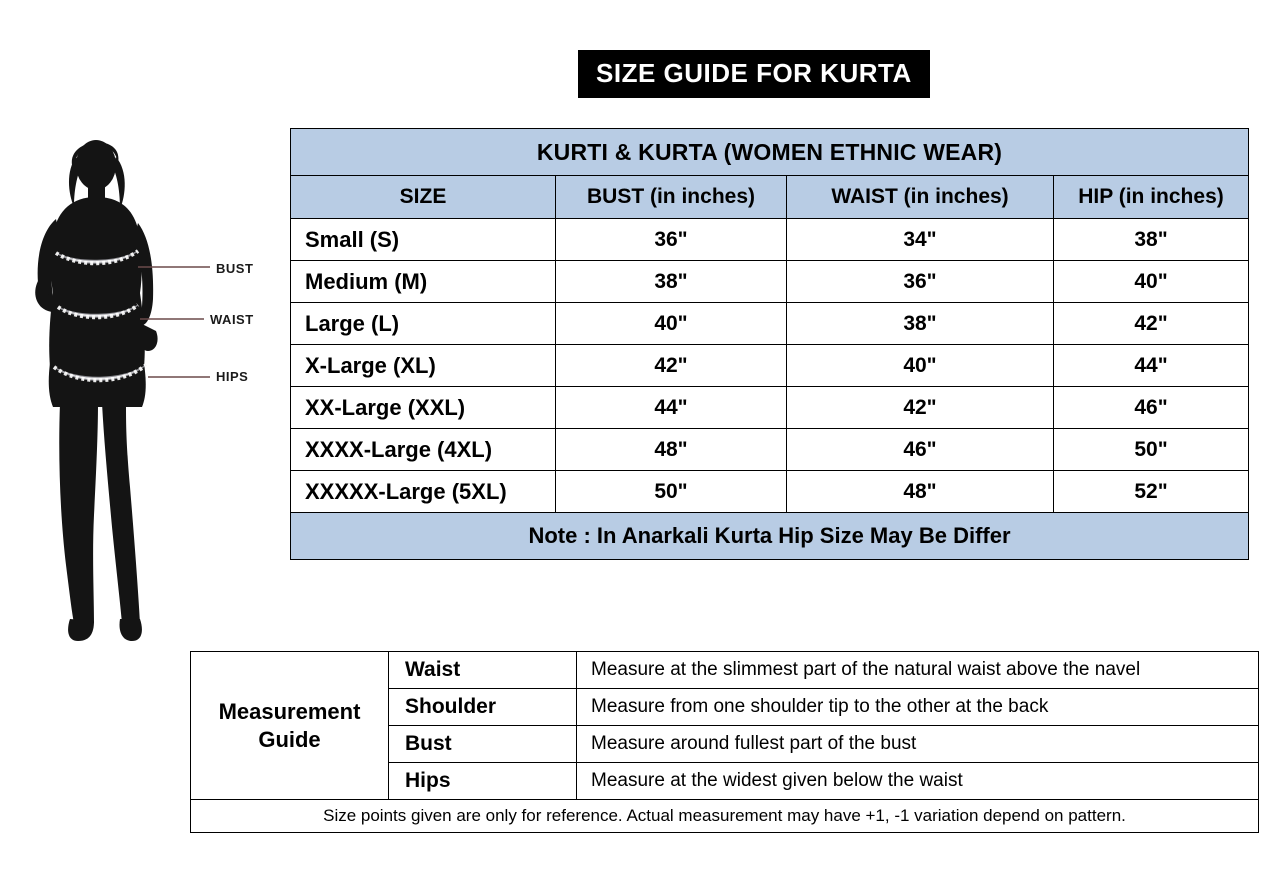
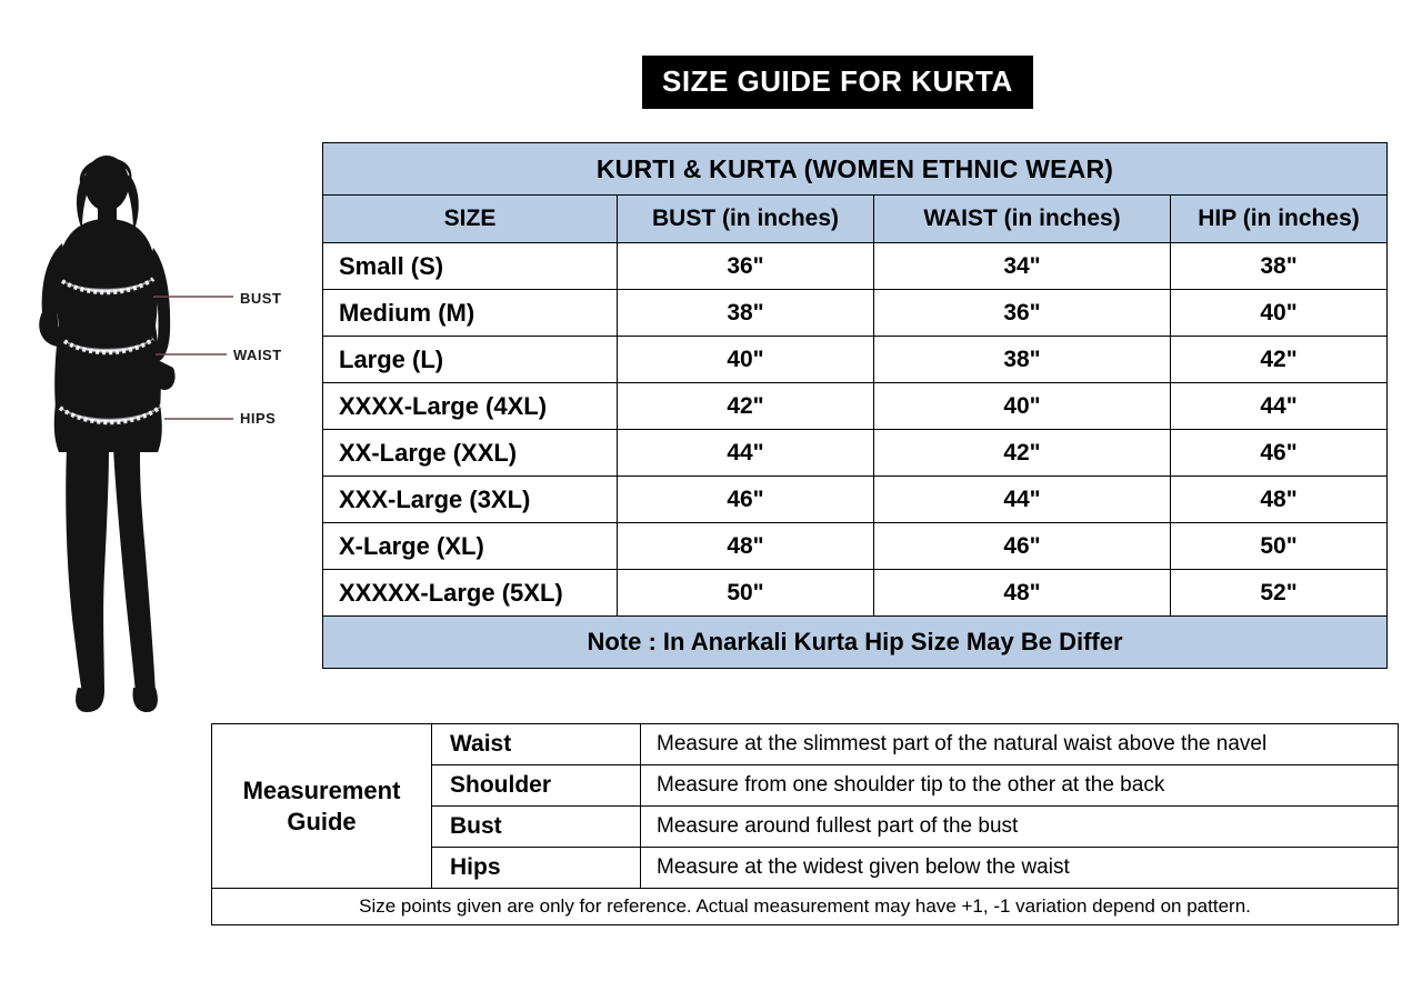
  SIZE GUIDE FOR KURTA
  BUST
  WAIST
  HIPS
  KURTI & KURTA (WOMEN ETHNIC WEAR)
  SIZE	BUST (in inches)	WAIST (in inches)	HIP (in inches)
  Small (S)	36"	34"	38"
  Medium (M)	38"	36"	40"
  Large (L)	40"	38"	42"
- X-Large (XL)	42"	40"	44"
+ XXXX-Large (4XL)	42"	40"	44"
  XX-Large (XXL)	44"	42"	46"
+ XXX-Large (3XL)	46"	44"	48"
- XXXX-Large (4XL)	48"	46"	50"
+ X-Large (XL)	48"	46"	50"
  XXXXX-Large (5XL)	50"	48"	52"
  Note : In Anarkali Kurta Hip Size May Be Differ
  Measurement Guide	Waist	Measure at the slimmest part of the natural waist above the navel
  Shoulder	Measure from one shoulder tip to the other at the back
  Bust	Measure around fullest part of the bust
  Hips	Measure at the widest given below the waist
  Size points given are only for reference. Actual measurement may have +1, -1 variation depend on pattern.
